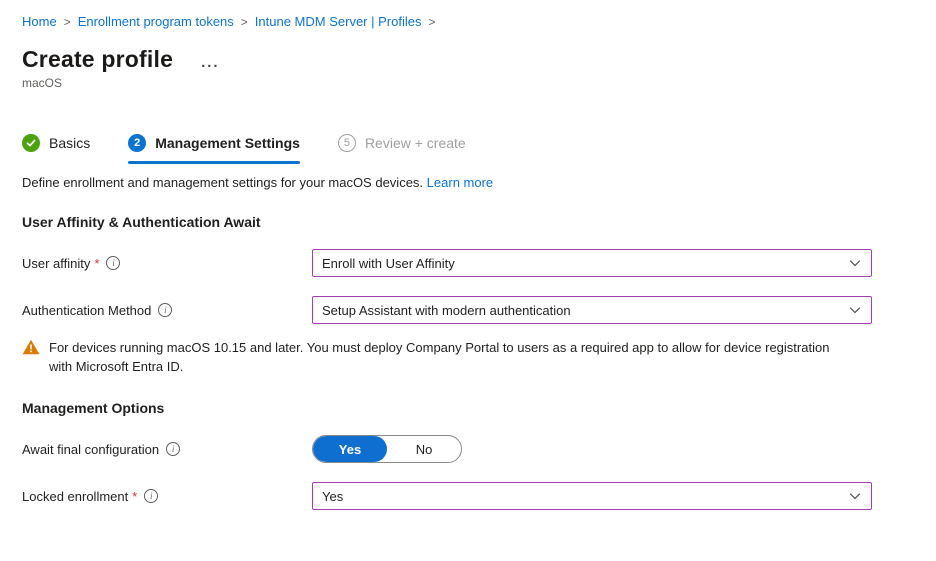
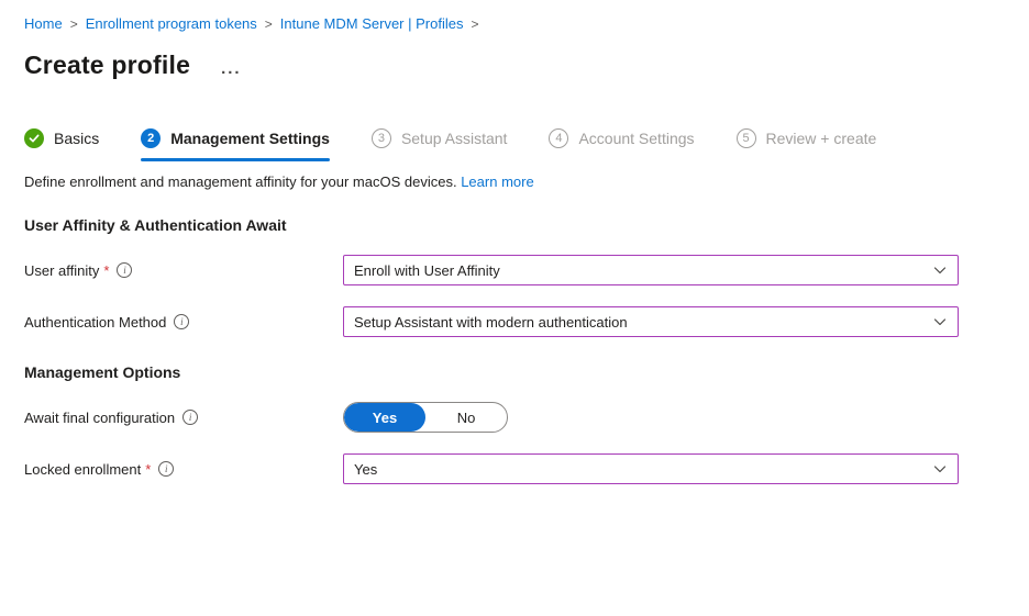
  Home
  >
  Enrollment program tokens
  >
  Intune MDM Server | Profiles
  >
  Create profile
  ...
- macOS
  Basics
  2
  Management Settings
+ 3
+ Setup Assistant
+ 4
+ Account Settings
  5
  Review + create
- Define enrollment and management settings for your macOS devices. Learn more
+ Define enrollment and management affinity for your macOS devices. Learn more
  User Affinity & Authentication Await
  User affinity
  *
  i
  Enroll with User Affinity
  Authentication Method
  i
  Setup Assistant with modern authentication
- For devices running macOS 10.15 and later. You must deploy Company Portal to users as a required app to allow for device registration with Microsoft Entra ID.
  Management Options
  Await final configuration
  i
  Yes
  No
  Locked enrollment
  *
  i
  Yes
